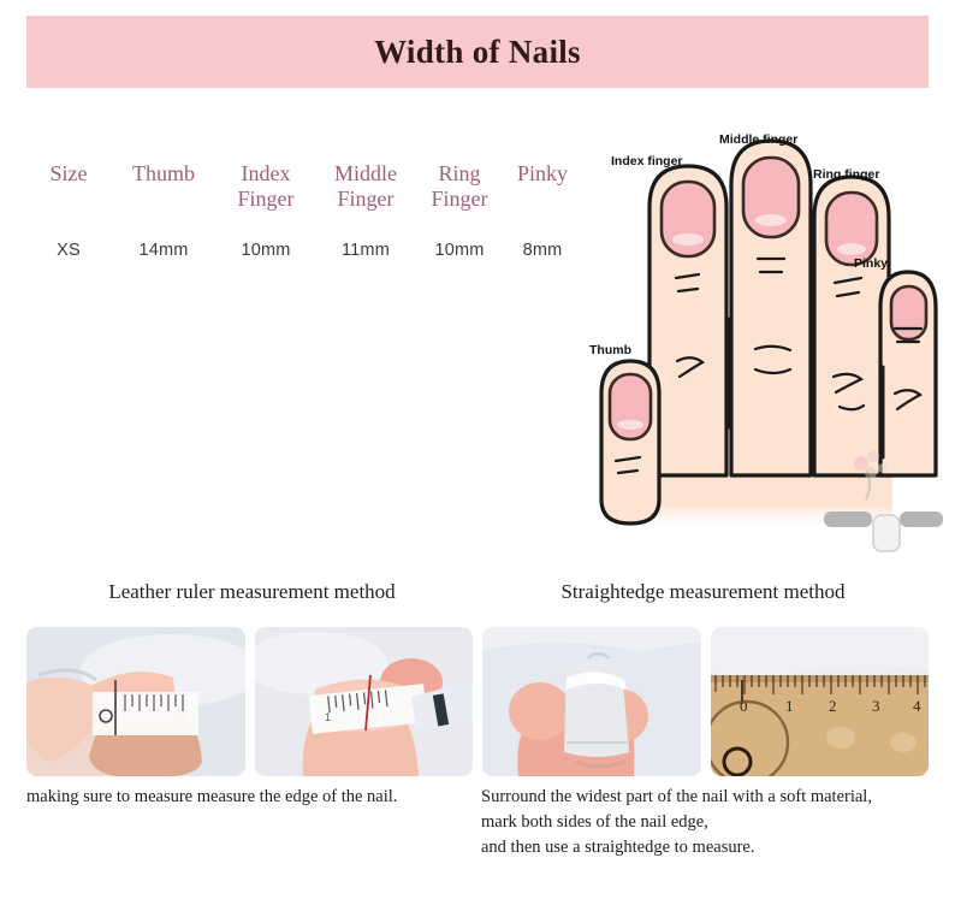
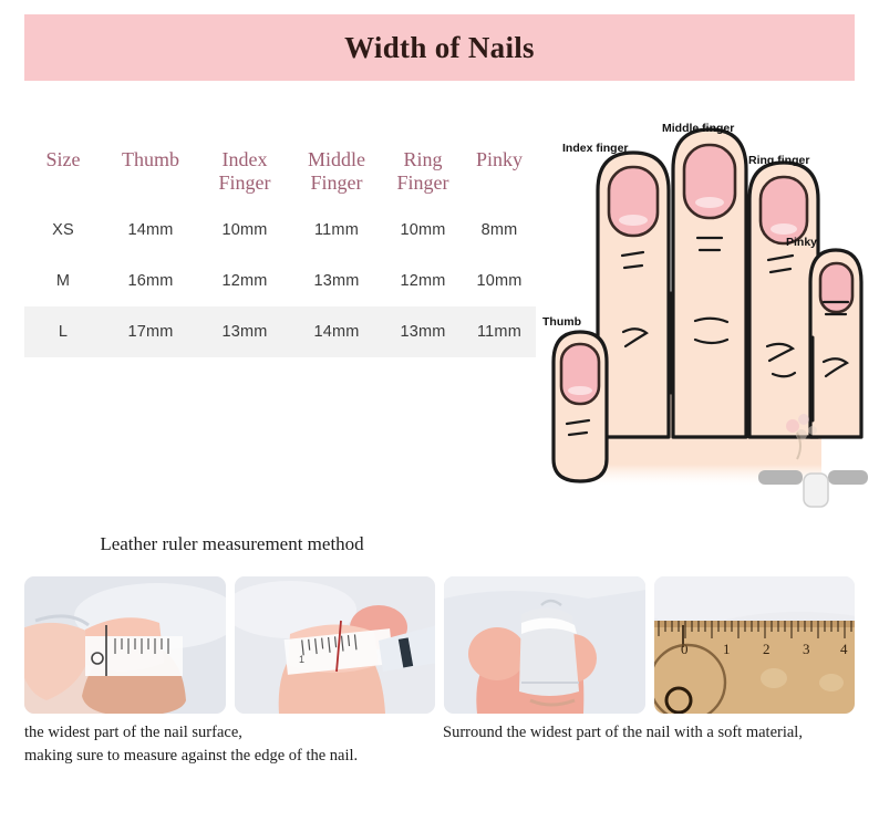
  Width of Nails
  Size	Thumb	Index Finger	Middle Finger	Ring Finger	Pinky
  XS	14mm	10mm	11mm	10mm	8mm
+ M	16mm	12mm	13mm	12mm	10mm
+ L	17mm	13mm	14mm	13mm	11mm
  Middle finger
  Index finger
  Ring finger
  Pinky
  Thumb
  Leather ruler measurement method
- Straightedge measurement method
  1
  0
  1
  2
  3
  4
+ the widest part of the nail surface,
- making sure to measure measure the edge of the nail.
+ making sure to measure against the edge of the nail.
  Surround the widest part of the nail with a soft material,
- mark both sides of the nail edge,
- and then use a straightedge to measure.
